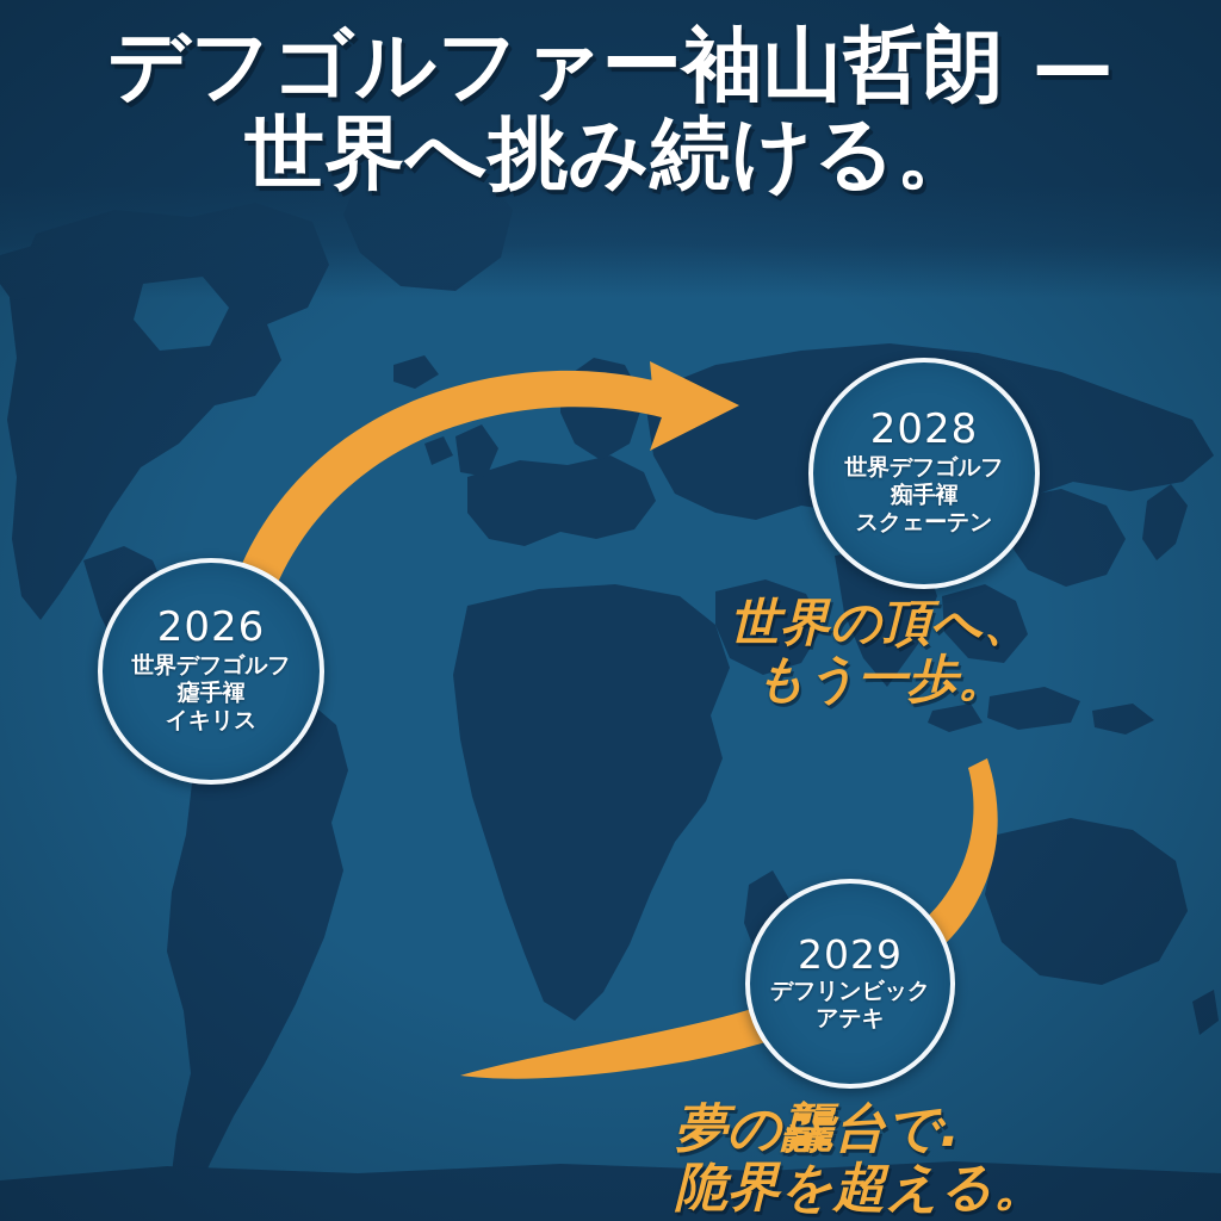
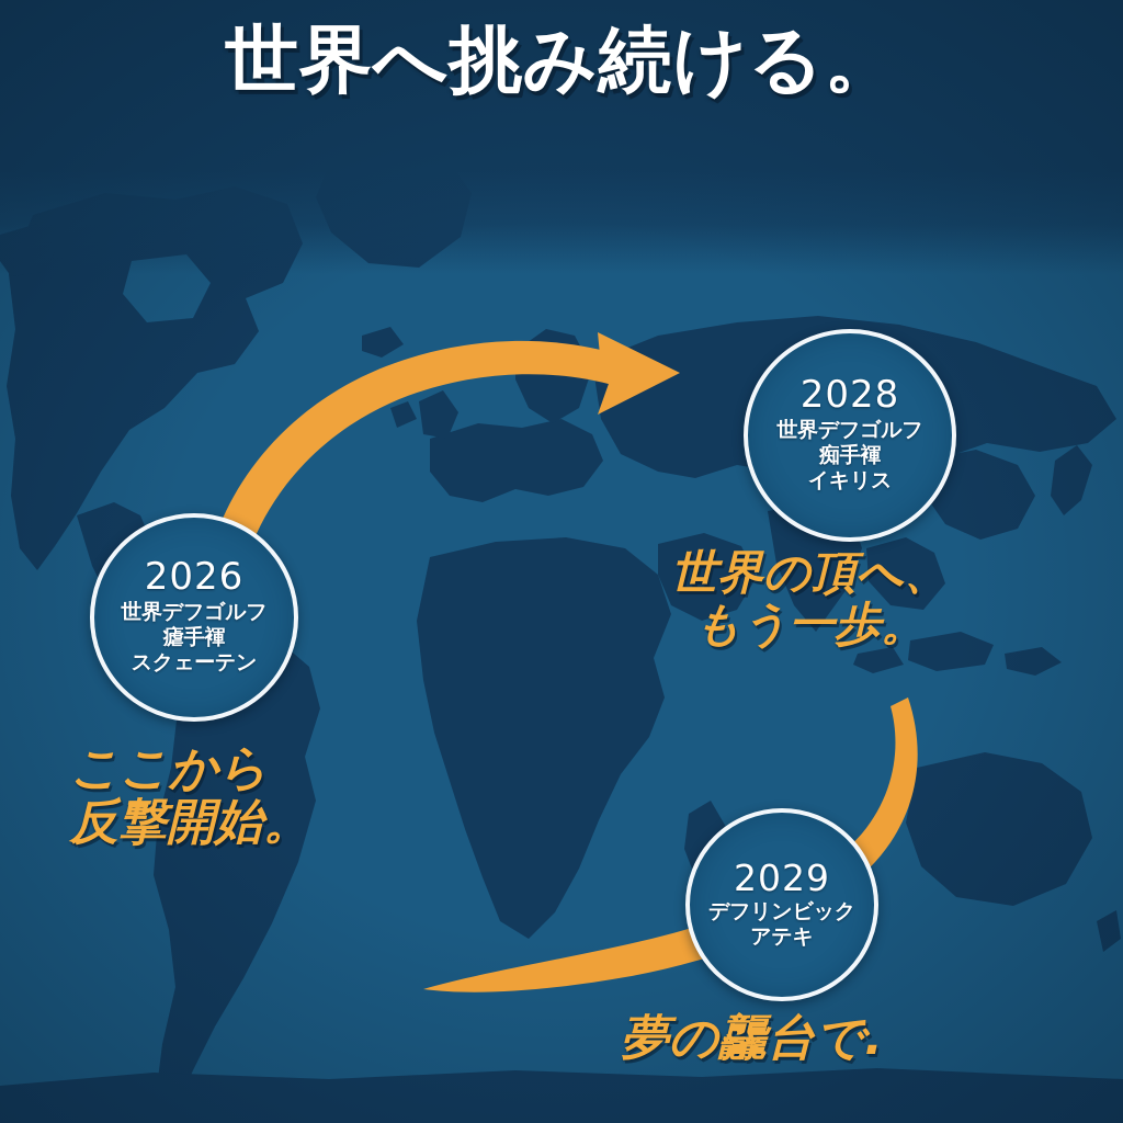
- デフゴルファー袖山哲朗 —
  世界へ挑み続ける。
  2026
  世界デフゴルフ
  瘧手褌
- イキリス
+ スクェーテン
  2028
  世界デフゴルフ
  痴手褌
- スクェーテン
+ イキリス
  2029
  デフリンビック
  アテキ
+ ここから
+ 反撃開始。
  世界の頂へ、
  もう一歩。
  夢の龘台で.
- 陒界を超える。
